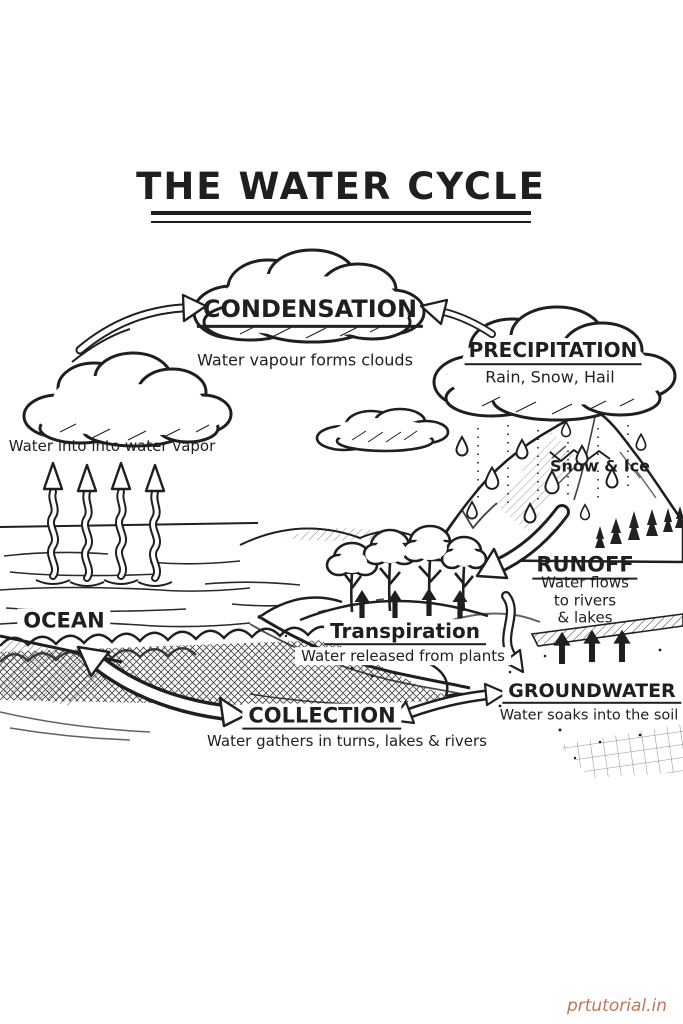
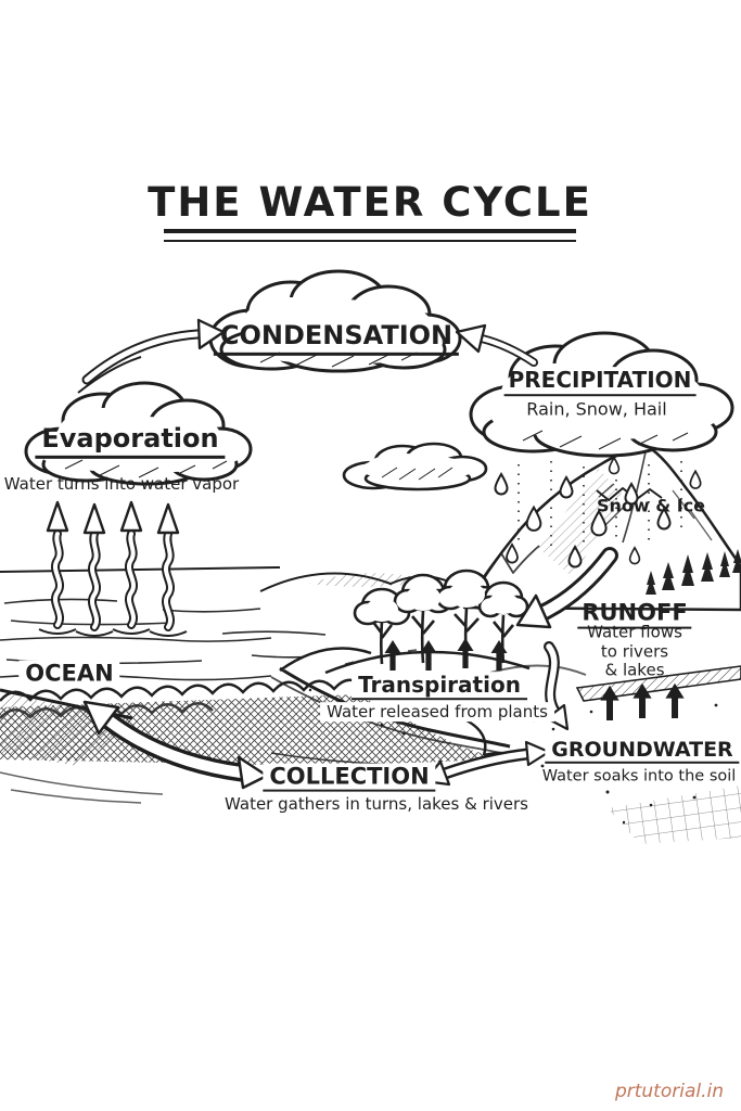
  THE WATER CYCLE
  CONDENSATION
- Water vapour forms clouds
  PRECIPITATION
  Rain, Snow, Hail
+ Evaporation
- Water into into water vapor
+ Water turns into water vapor
  Snow & Ice
  RUNOFF
  Water flows to rivers
  & lakes
  OCEAN
  Transpiration
  Water released from plants
  GROUNDWATER
  Water soaks into the soil
  COLLECTION
  Water gathers in turns, lakes & rivers
  prtutorial.in
